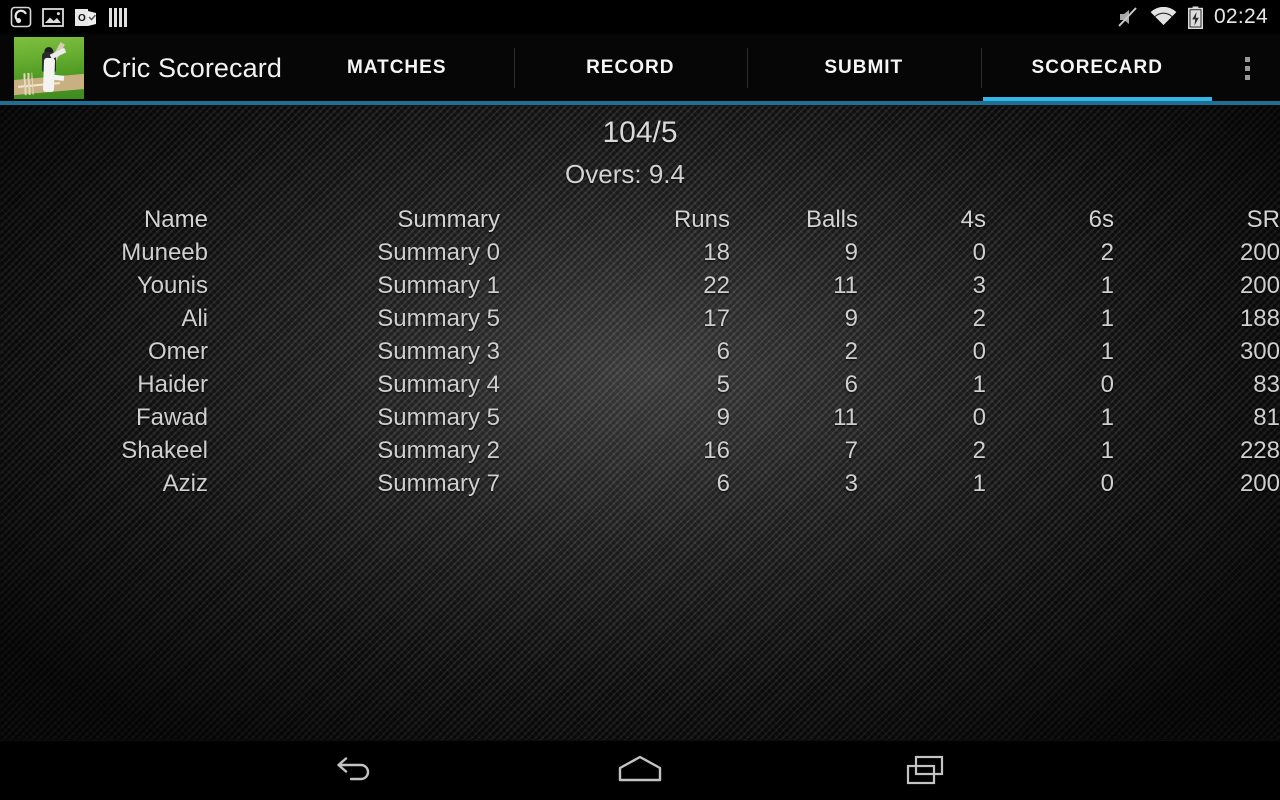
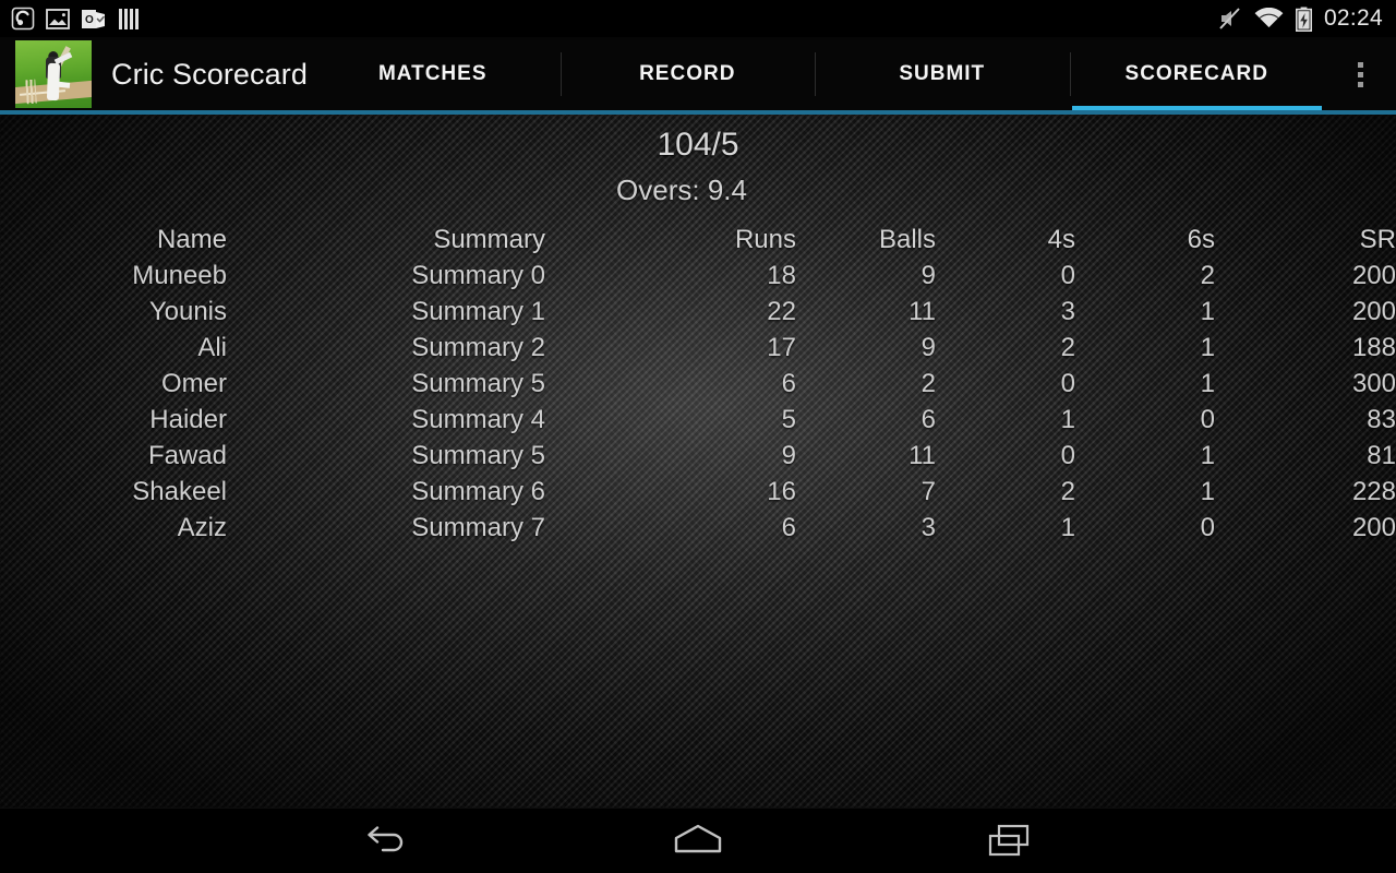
  O
  02:24
  Cric Scorecard
  MATCHES
  RECORD
  SUBMIT
  SCORECARD
  104/5
  Overs: 9.4
  Name	Summary	Runs	Balls	4s	6s	SR
  Muneeb	Summary 0	18	9	0	2	200
  Younis	Summary 1	22	11	3	1	200
- Ali	Summary 5	17	9	2	1	188
+ Ali	Summary 2	17	9	2	1	188
- Omer	Summary 3	6	2	0	1	300
+ Omer	Summary 5	6	2	0	1	300
  Haider	Summary 4	5	6	1	0	83
  Fawad	Summary 5	9	11	0	1	81
- Shakeel	Summary 2	16	7	2	1	228
+ Shakeel	Summary 6	16	7	2	1	228
  Aziz	Summary 7	6	3	1	0	200
